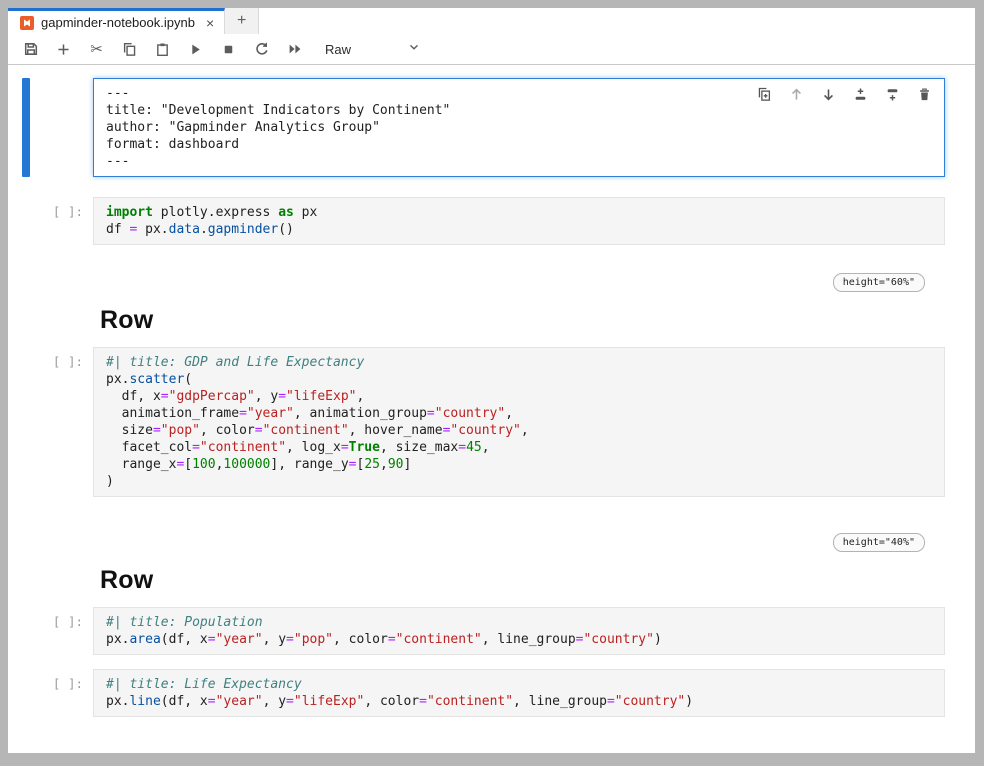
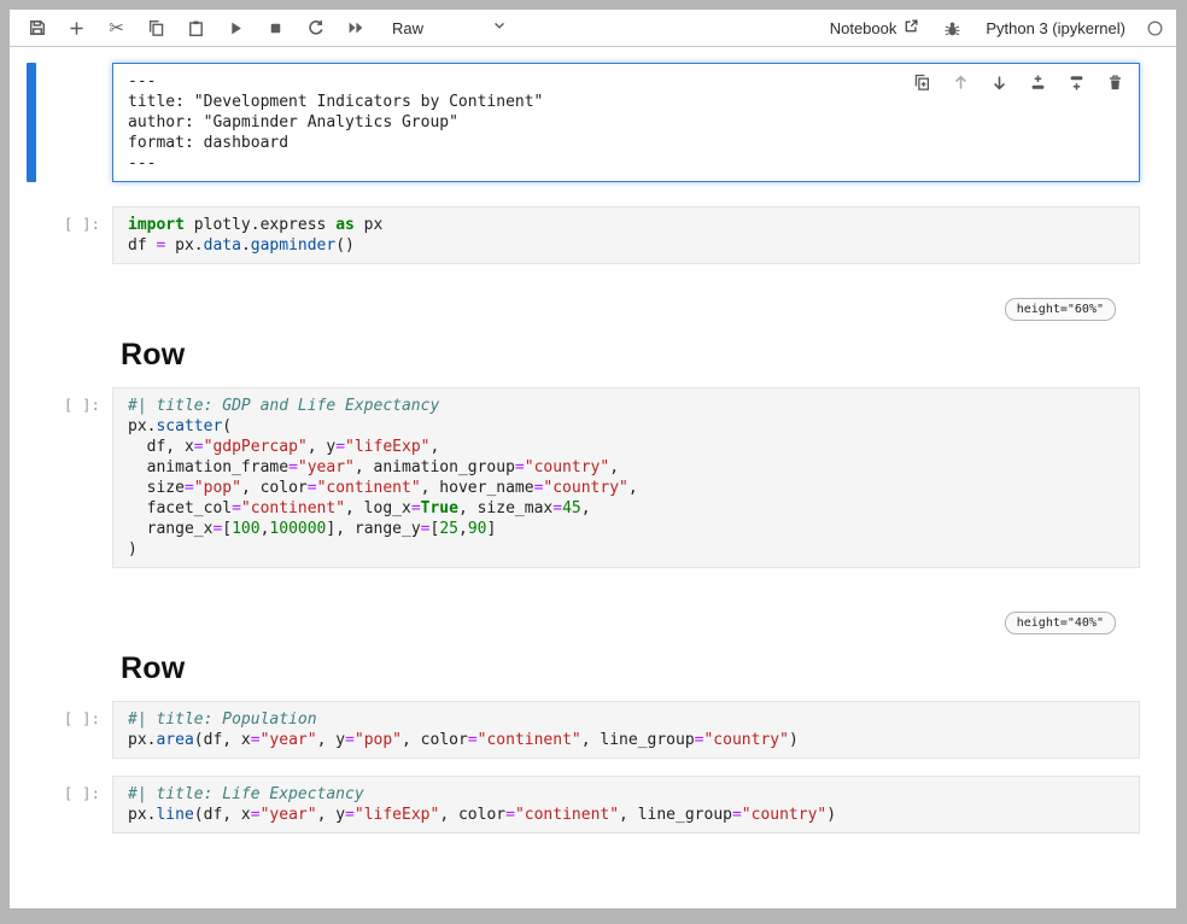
- gapminder-notebook.ipynb
- ×
- +
  ✂
  Raw
+ Notebook
+ Python 3 (ipykernel)
  ---
  title: "Development Indicators by Continent"
  author: "Gapminder Analytics Group"
  format: dashboard
  ---
  [ ]:
  import plotly.express as px df = px.data.gapminder()
  height="60%"
  Row
  [ ]:
  #| title: GDP and Life Expectancy px.scatter( df, x="gdpPercap", y="lifeExp", animation_frame="year", animation_group="country", size="pop", color="continent", hover_name="country", facet_col="continent", log_x=True, size_max=45, range_x=[100,100000], range_y=[25,90] )
  height="40%"
  Row
  [ ]:
  #| title: Population px.area(df, x="year", y="pop", color="continent", line_group="country")
  [ ]:
  #| title: Life Expectancy px.line(df, x="year", y="lifeExp", color="continent", line_group="country")
